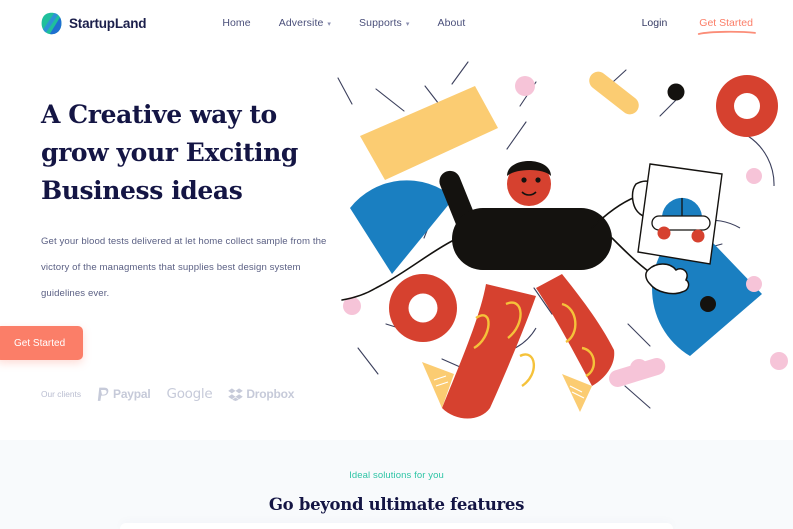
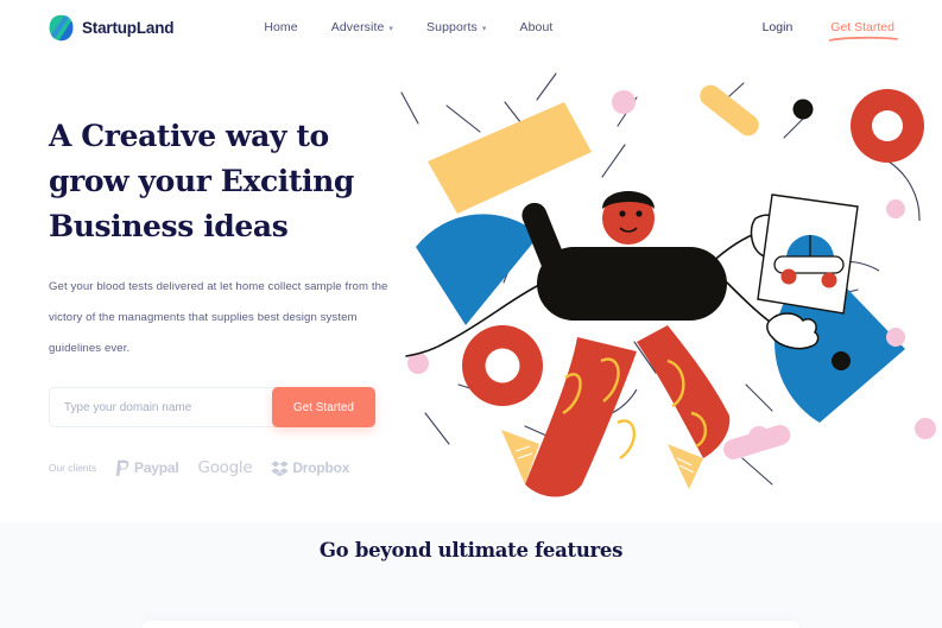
  StartupLand
  Home
  Adversite
  Supports
  About
  Login
  Get Started
  A Creative way to
  grow your Exciting
  Business ideas
  Get your blood tests delivered at let home collect sample from the victory of the managments that supplies best design system guidelines ever.
+ Type your domain name
  Get Started
  Our clients
  Paypal
  Google
  Dropbox
- Ideal solutions for you
  Go beyond ultimate features
